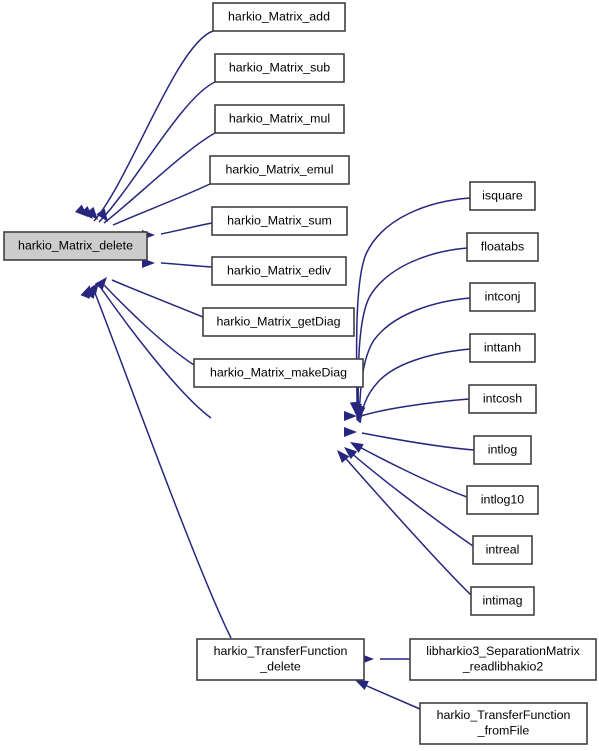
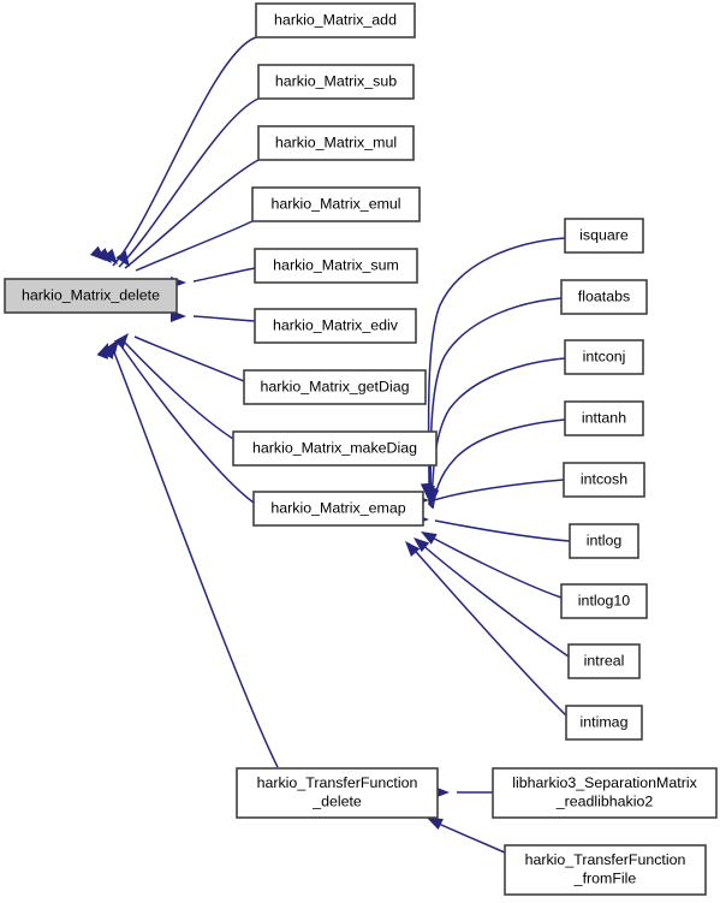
  harkio_Matrix_delete
  harkio_Matrix_add
  harkio_Matrix_sub
  harkio_Matrix_mul
  harkio_Matrix_emul
  harkio_Matrix_sum
  harkio_Matrix_ediv
  harkio_Matrix_getDiag
  harkio_Matrix_makeDiag
+ harkio_Matrix_emap
  isquare
  floatabs
  intconj
  inttanh
  intcosh
  intlog
  intlog10
  intreal
  intimag
  harkio_TransferFunction
  _delete
  libharkio3_SeparationMatrix
  _readlibhakio2
  harkio_TransferFunction
  _fromFile
